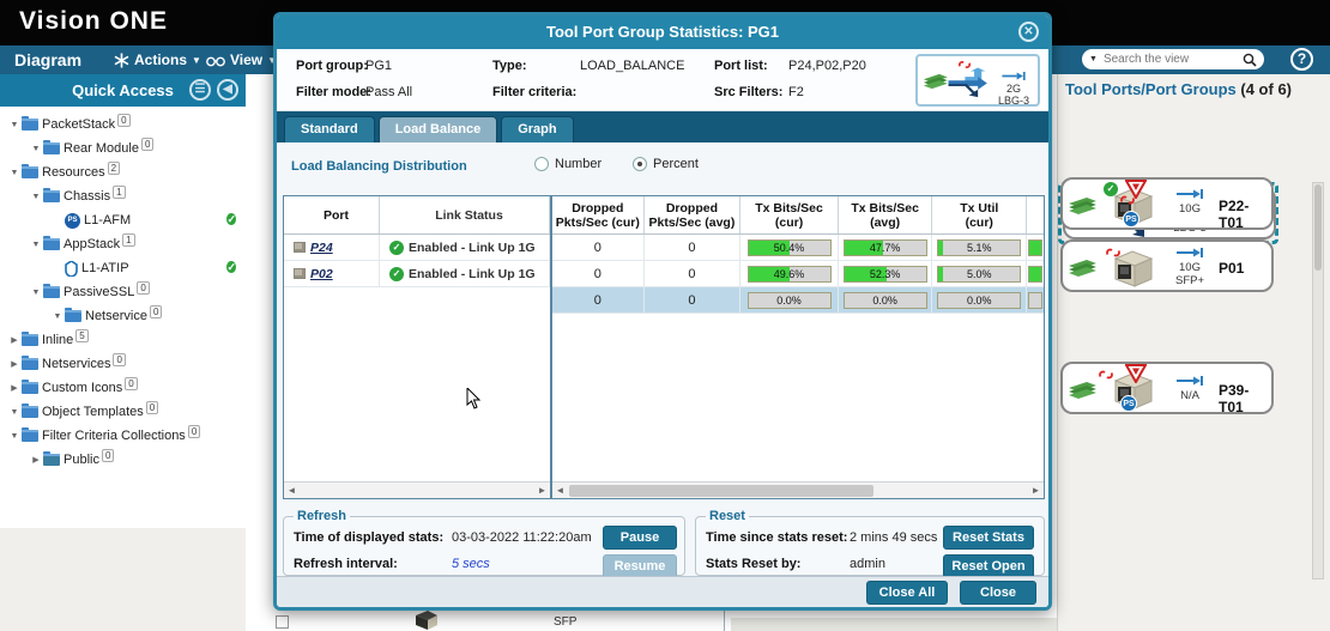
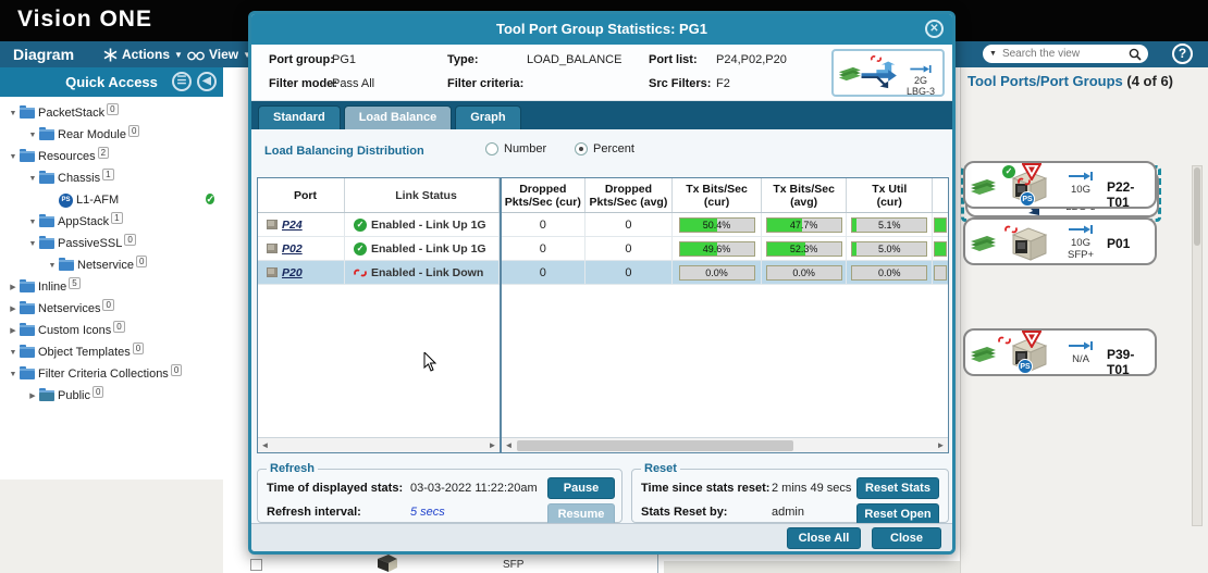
  Vision ONE
  Diagram
  Actions
  ▼
  View
  Search the view
  ?
  Quick Access
  ☰
  ◀
  PacketStack
  0
  Rear Module
  0
  Resources
  2
  Chassis
  1
  L1-AFM
  AppStack
  1
- L1-ATIP
  PassiveSSL
  0
  Netservice
  0
  Inline
  5
  Netservices
  0
  Custom Icons
  0
  Object Templates
  0
  Filter Criteria Collections
  0
  Public
  0
  SFP
  Tool Ports/Port Groups (4 of 6)
  10G
  P22-T01
  10G
  SFP+
  P01
  N/A
  P39-T01
  Tool Port Group Statistics: PG1
  ✕
  Port group:
  PG1
  Filter mode:
  Pass All
  Type:
  LOAD_BALANCE
  Filter criteria:
  Port list:
  P24,P02,P20
  Src Filters:
  F2
  2G
  LBG-3
  Standard
  Load Balance
  Graph
  Load Balancing Distribution
  Number
  Percent
  Port
  Link Status
  P24
  Enabled - Link Up 1G
  P02
  Enabled - Link Up 1G
+ P20
+ Enabled - Link Down
  ◄
  ►
  Dropped
  Pkts/Sec (cur)
  Dropped
  Pkts/Sec (avg)
  Tx Bits/Sec
  (cur)
  Tx Bits/Sec
  (avg)
  Tx Util
  (cur)
  0
  0
  50.4%
  47.7%
  5.1%
  0
  0
  49.6%
  52.3%
  5.0%
  0
  0
  0.0%
  0.0%
  0.0%
  ◄
  ►
  Refresh
  Time of displayed stats:
  03-03-2022 11:22:20am
  Refresh interval:
  5 secs
  Pause
  Resume
  Reset
  Time since stats reset:
  2 mins 49 secs
  Stats Reset by:
  admin
  Reset Stats
  Reset Open
  Close All
  Close
